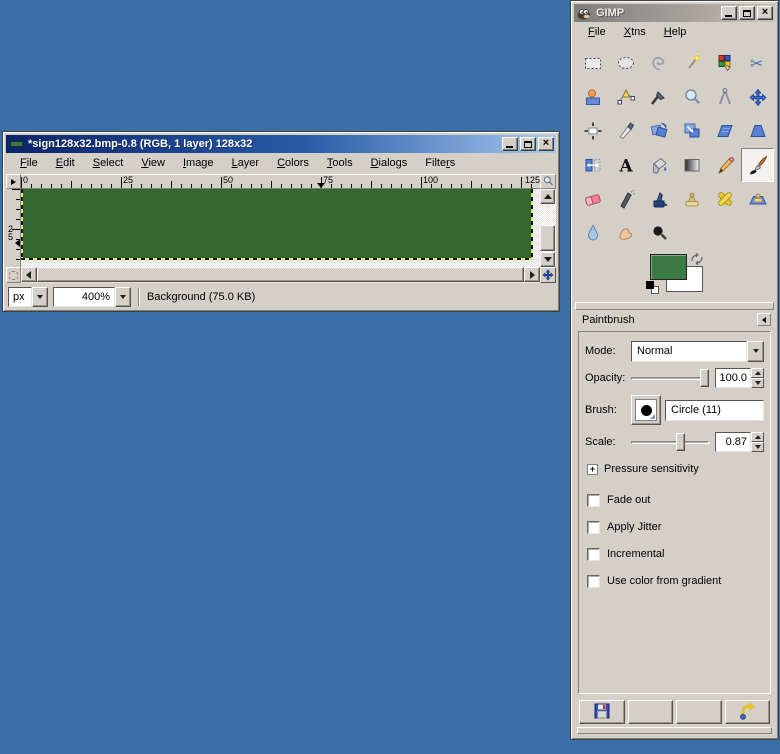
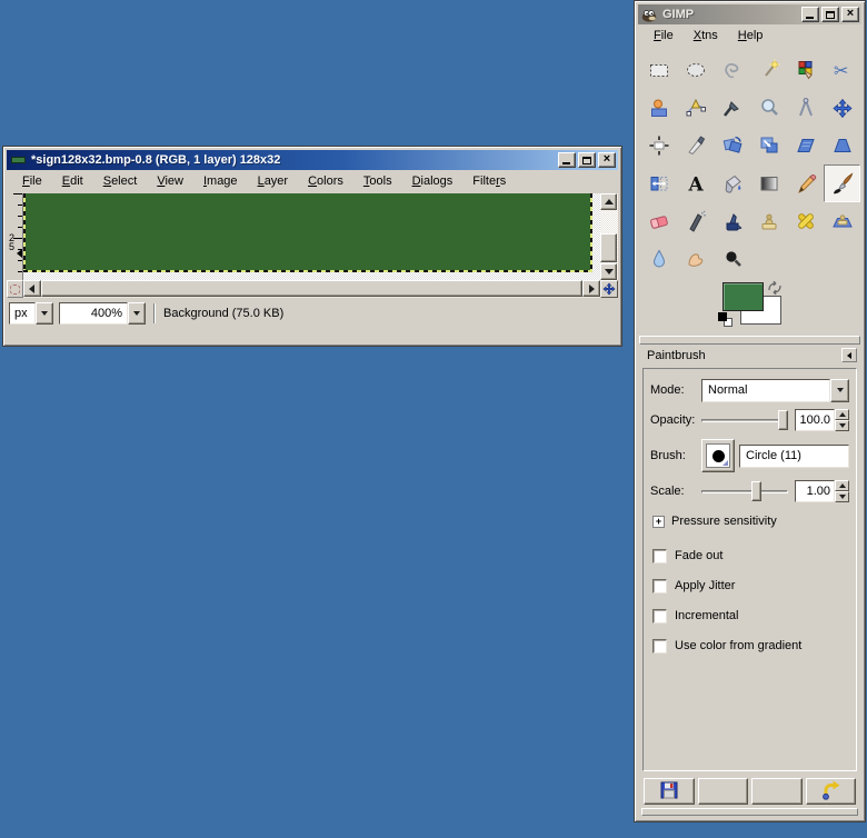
  *sign128x32.bmp-0.8 (RGB, 1 layer) 128x32
  ×
  File
  Edit
  Select
  View
  Image
  Layer
  Colors
  Tools
  Dialogs
  Filters
- 0
- 25
- 50
- 75
- 100
- 125
  2
  5
  px
  400%
  Background (75.0 KB)
  GIMP
  ×
  File
  Xtns
  Help
  ✂
  A
  Paintbrush
  Mode:
  Normal
  Opacity:
  100.0
  Brush:
  Circle (11)
  Scale:
- 0.87
+ 1.00
  +
  Pressure sensitivity
  Fade out
  Apply Jitter
  Incremental
  Use color from gradient
